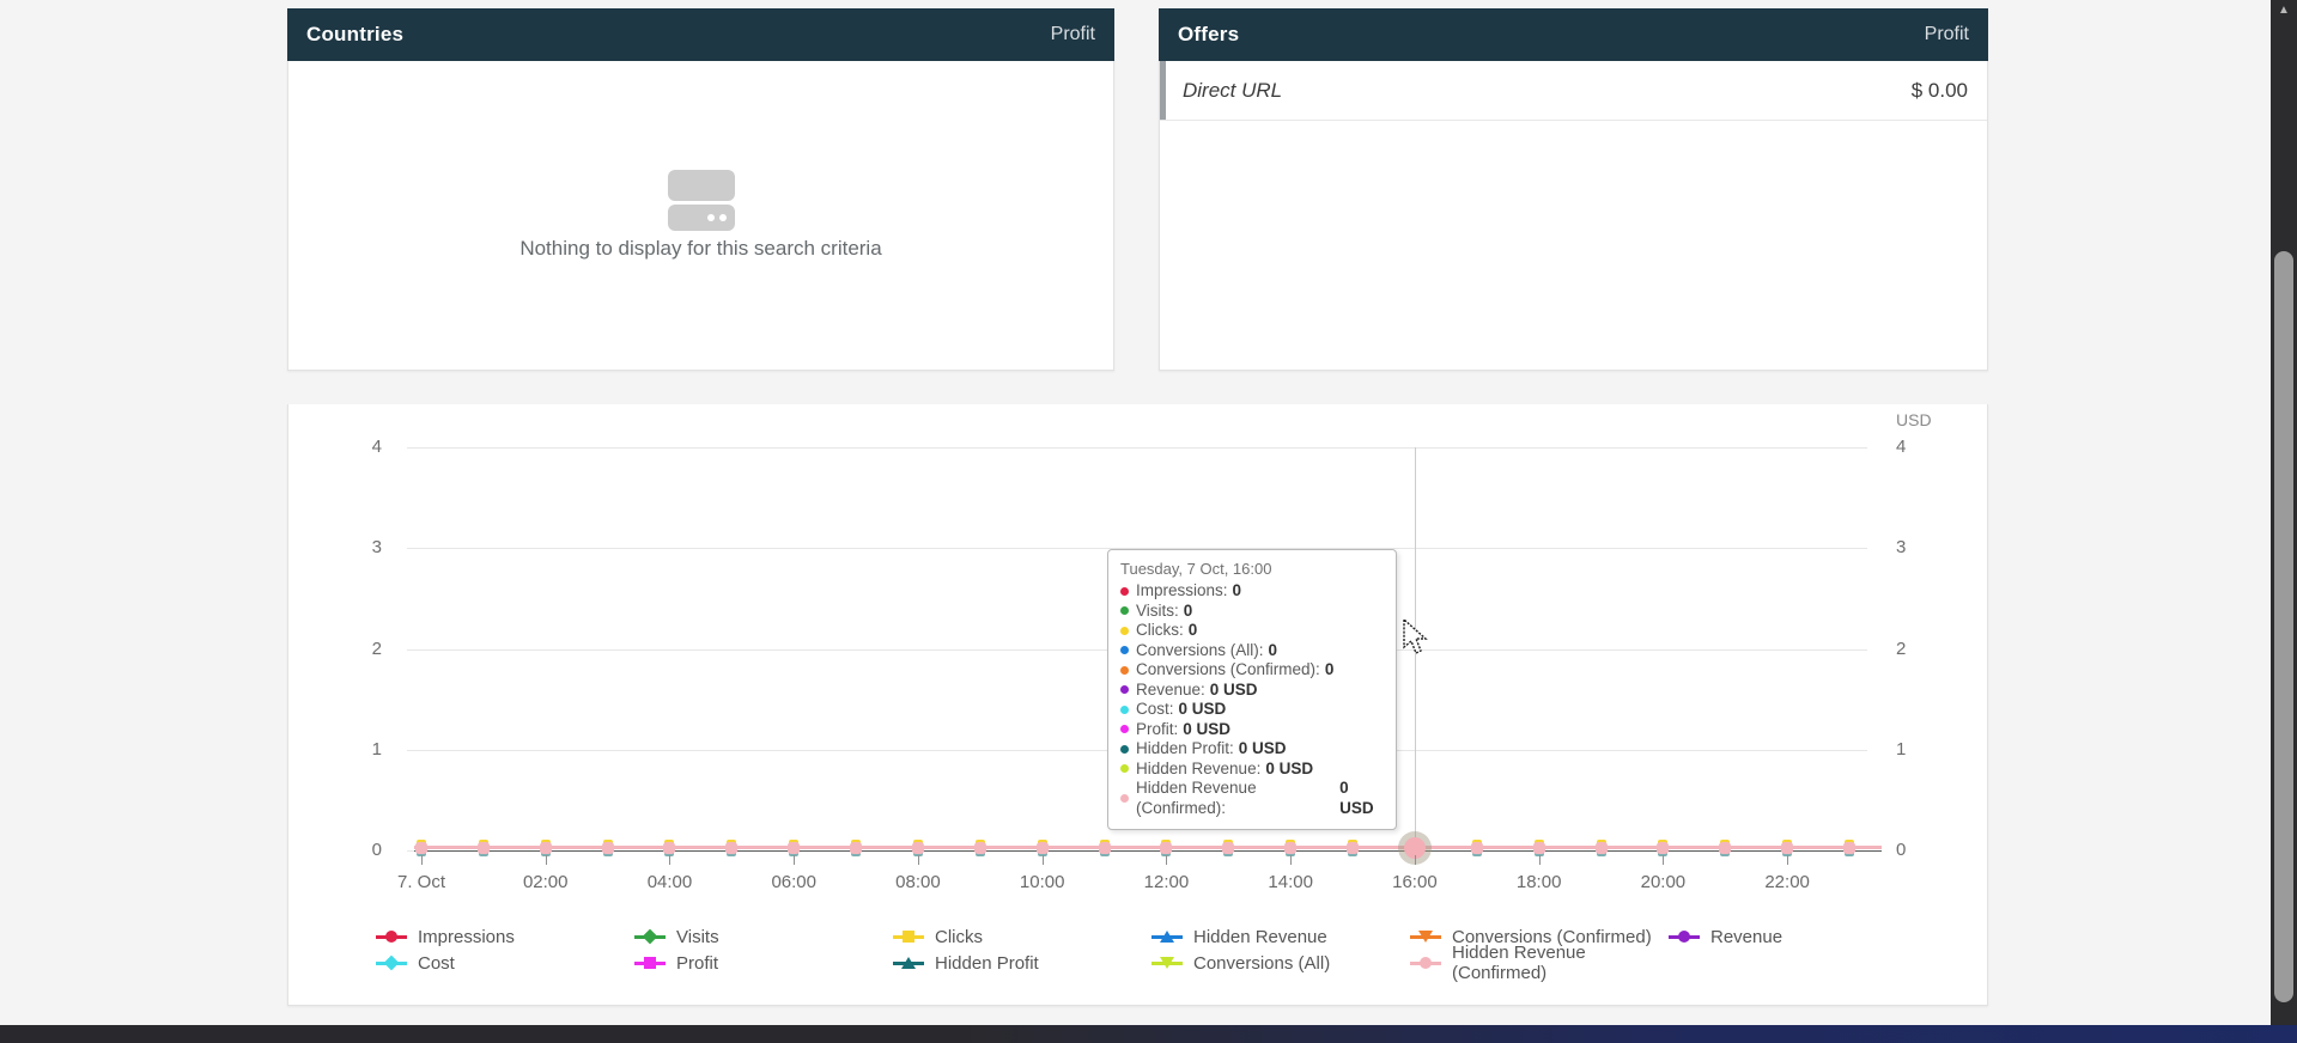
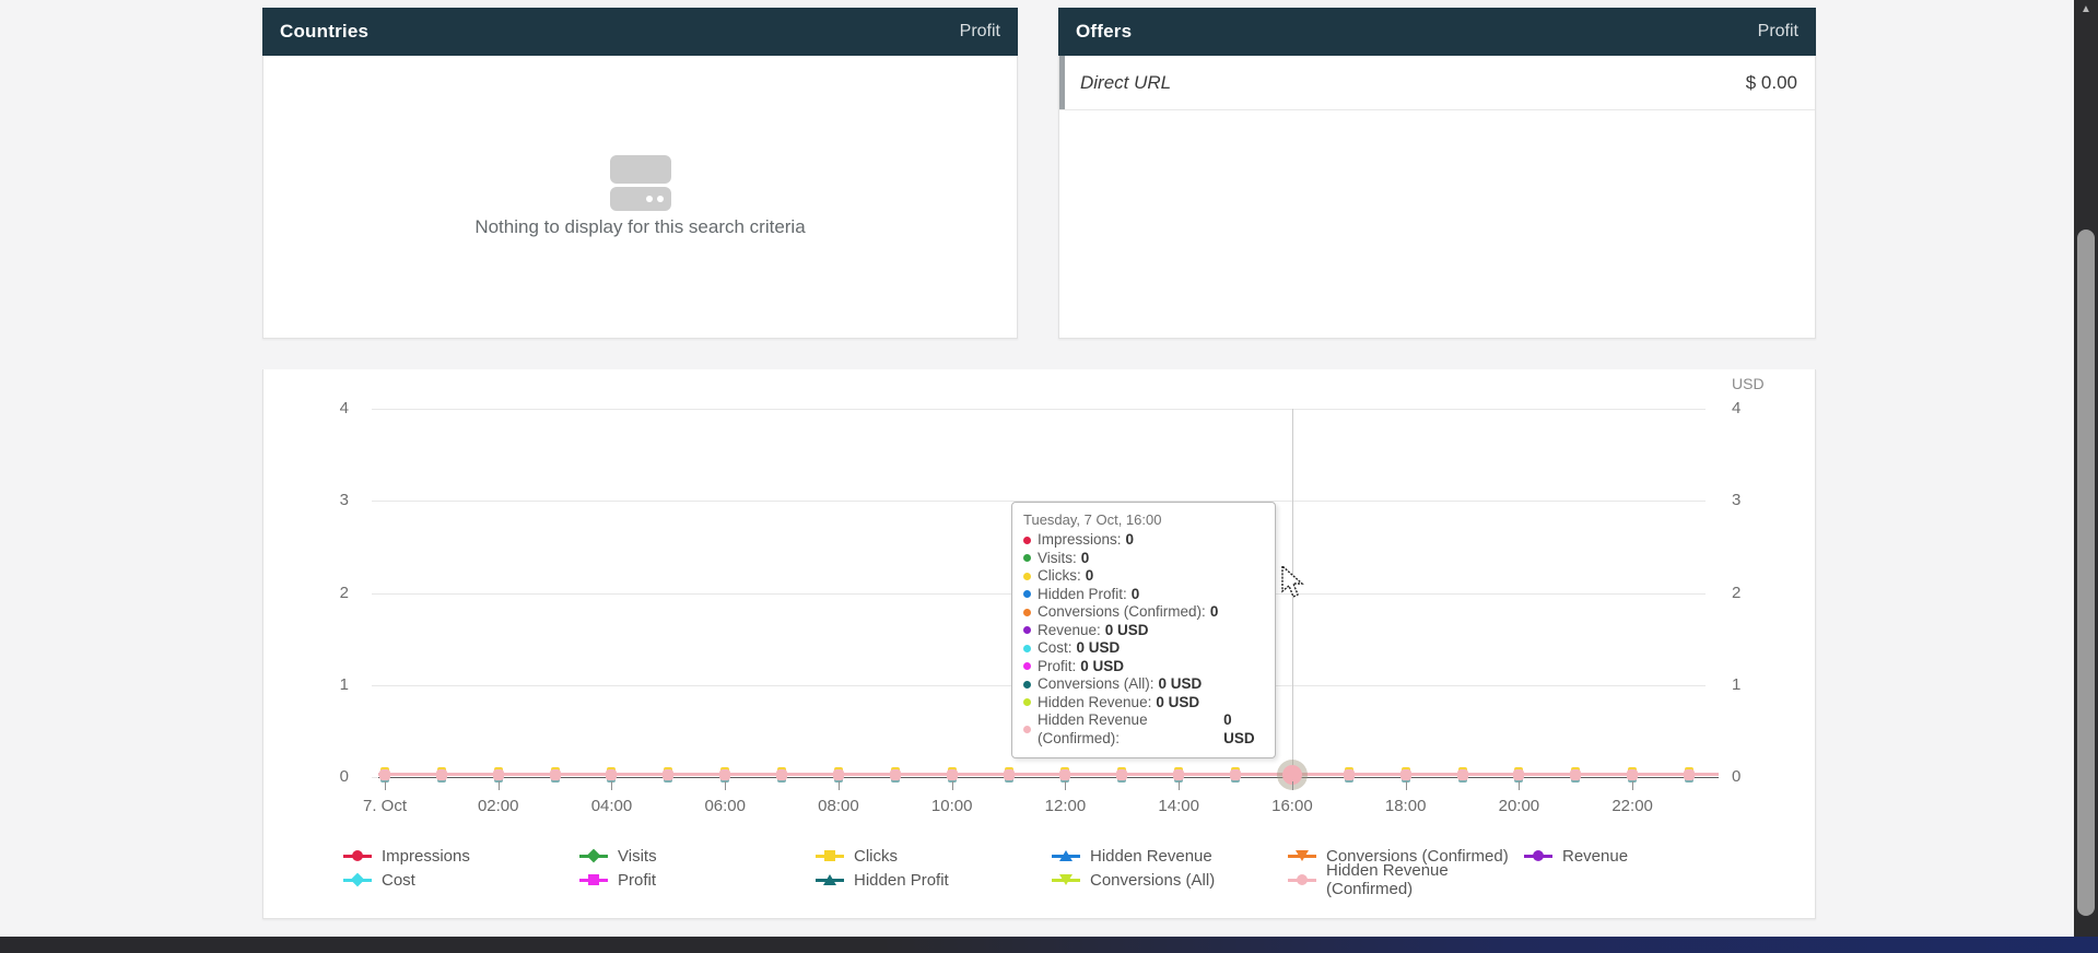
  Countries
  Profit
  Nothing to display for this search criteria
  Offers
  Profit
  Direct URL
  $ 0.00
  USD
  Tuesday, 7 Oct, 16:00
  Impressions:
  0
  Visits:
  0
  Clicks:
  0
- Conversions (All):
+ Hidden Profit:
  0
  Conversions (Confirmed):
  0
  Revenue:
  0 USD
  Cost:
  0 USD
  Profit:
  0 USD
- Hidden Profit:
+ Conversions (All):
  0 USD
  Hidden Revenue:
  0 USD
  Hidden Revenue (Confirmed):
  0 USD
  4
  4
  3
  3
  2
  2
  1
  1
  0
  0
  7. Oct
  02:00
  04:00
  06:00
  08:00
  10:00
  12:00
  14:00
  16:00
  18:00
  20:00
  22:00
  Impressions
  Visits
  Clicks
  Hidden Revenue
  Conversions (Confirmed)
  Revenue
  Cost
  Profit
  Hidden Profit
  Conversions (All)
  Hidden Revenue (Confirmed)
  ▲
